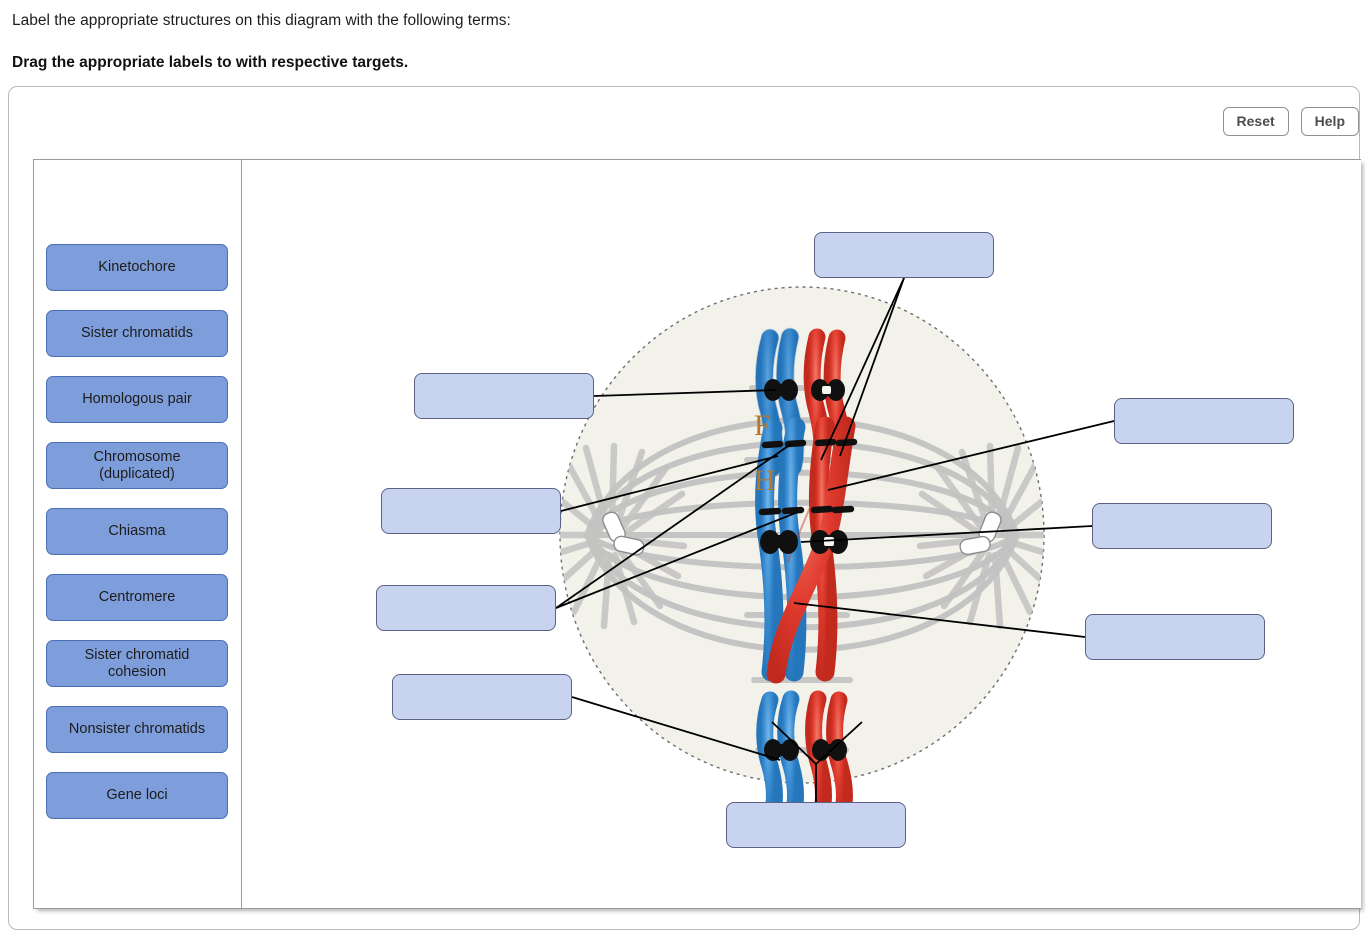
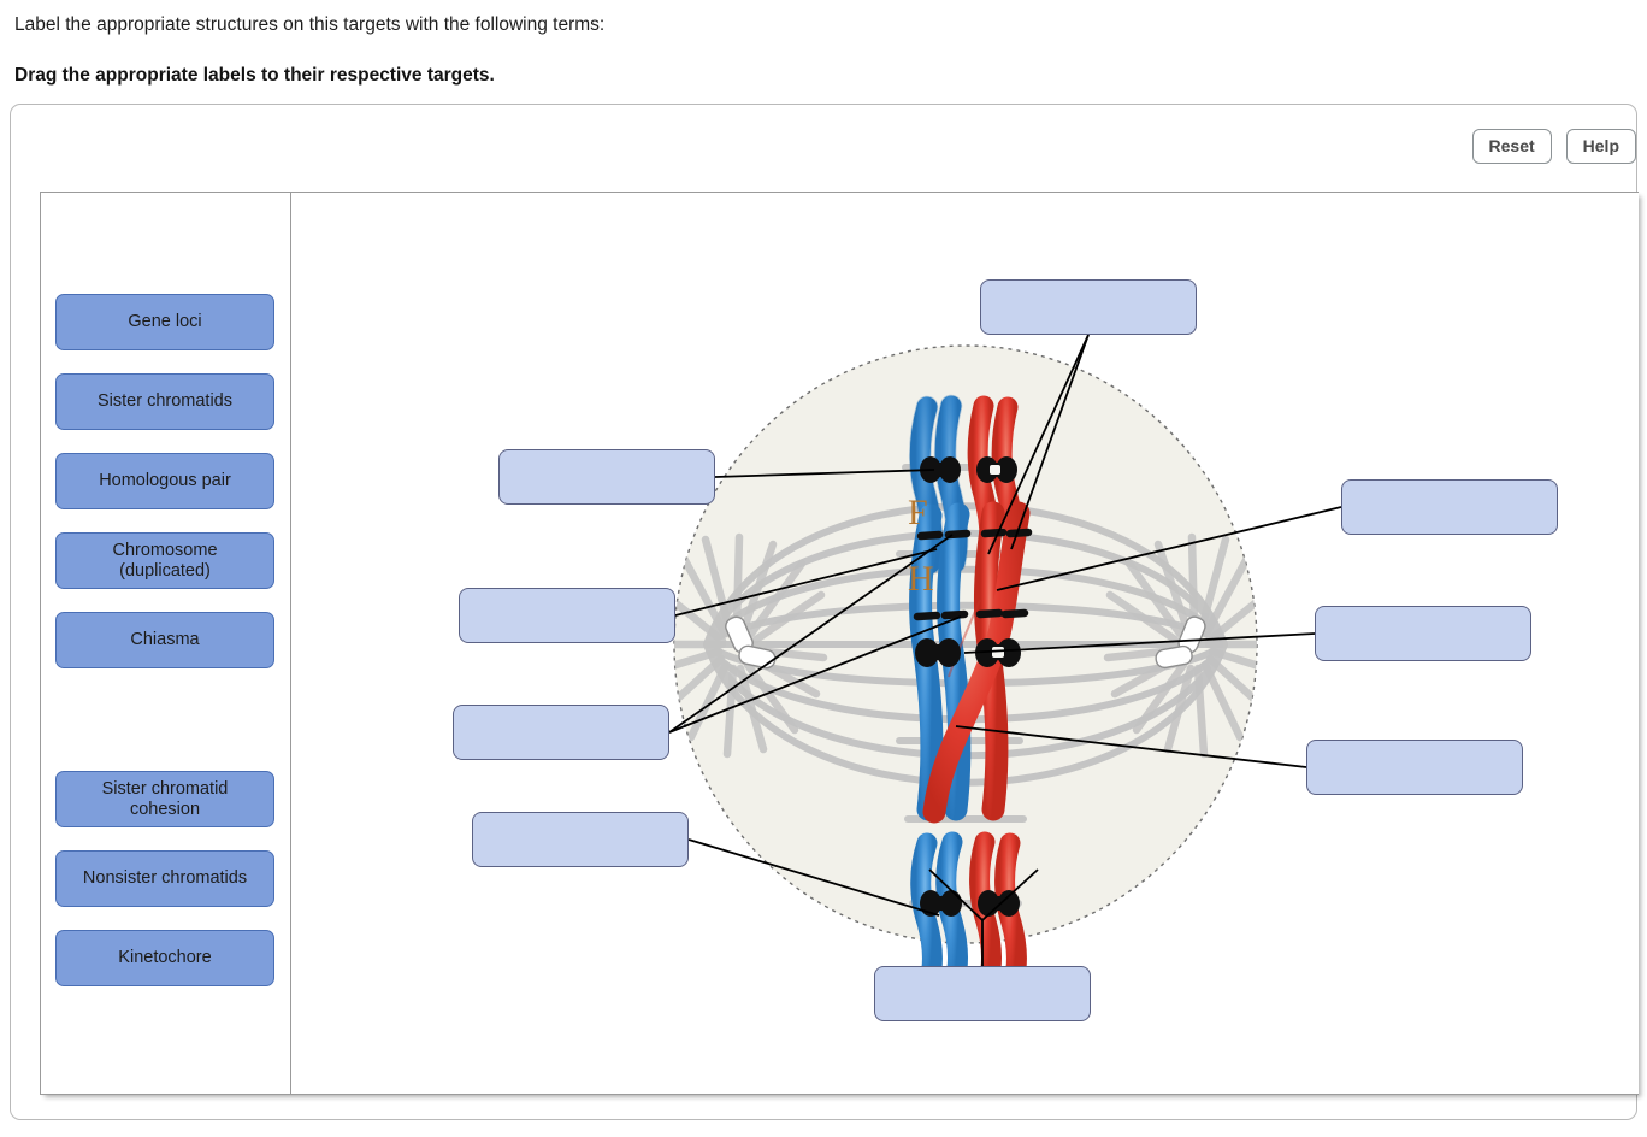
- Label the appropriate structures on this diagram with the following terms:
+ Label the appropriate structures on this targets with the following terms:
- Drag the appropriate labels to with respective targets.
+ Drag the appropriate labels to their respective targets.
  Reset
  Help
- Kinetochore
+ Gene loci
  Sister chromatids
  Homologous pair
  Chromosome
  (duplicated)
  Chiasma
- Centromere
  Sister chromatid
  cohesion
  Nonsister chromatids
- Gene loci
+ Kinetochore
  F
  H
